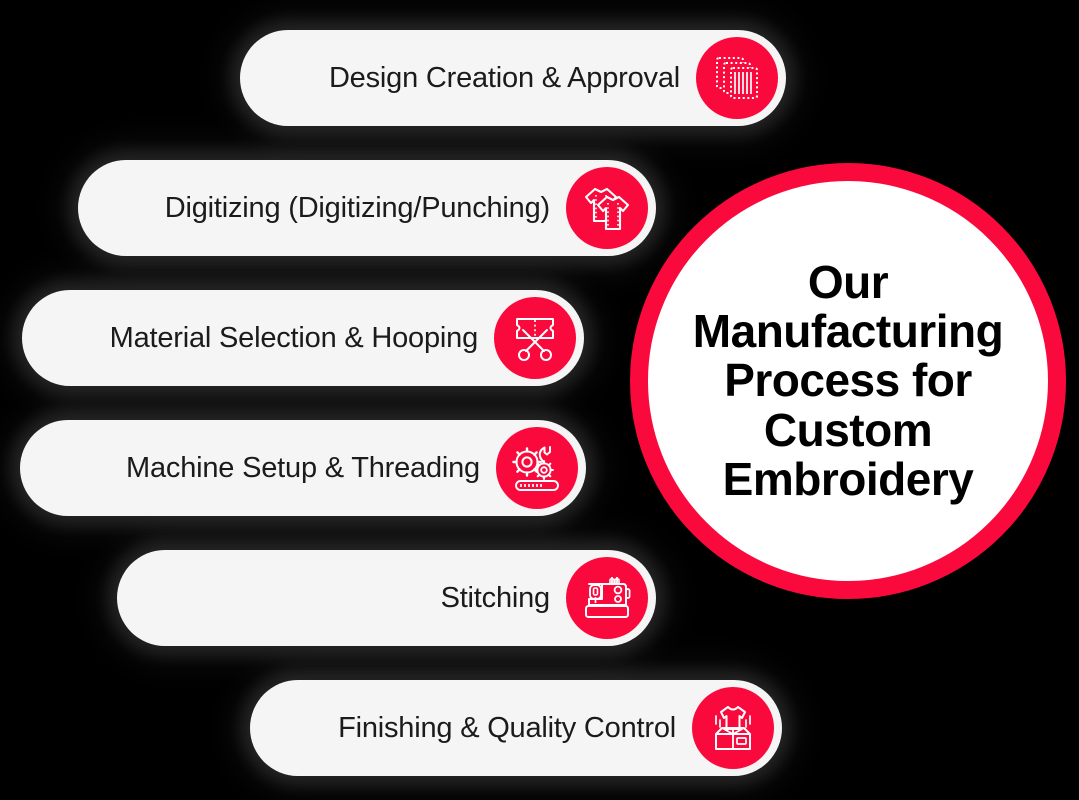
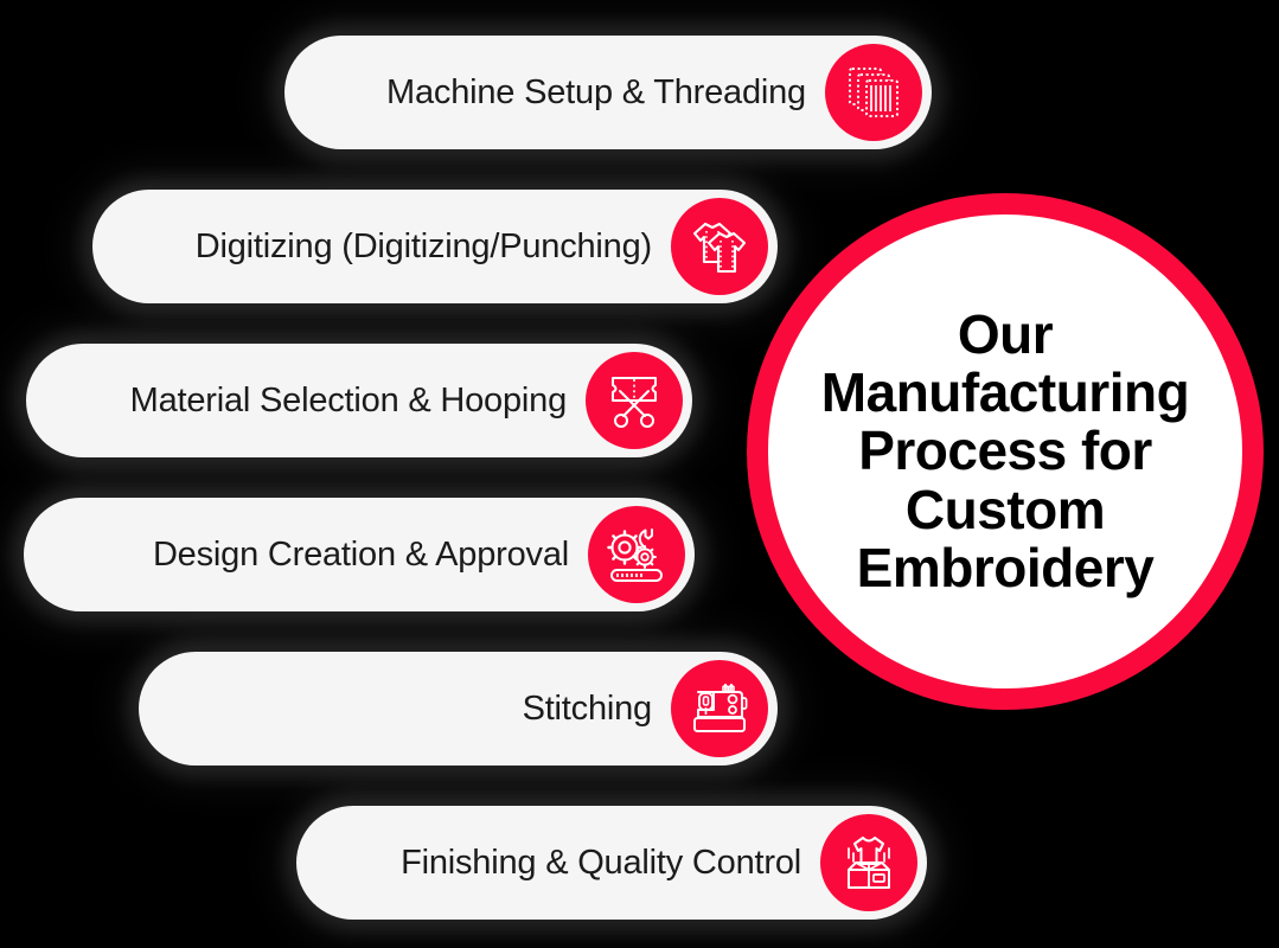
- Design Creation & Approval
+ Machine Setup & Threading
  Digitizing (Digitizing/Punching)
  Material Selection & Hooping
- Machine Setup & Threading
+ Design Creation & Approval
  Stitching
  Finishing & Quality Control
  Our
  Manufacturing
  Process for
  Custom
  Embroidery
